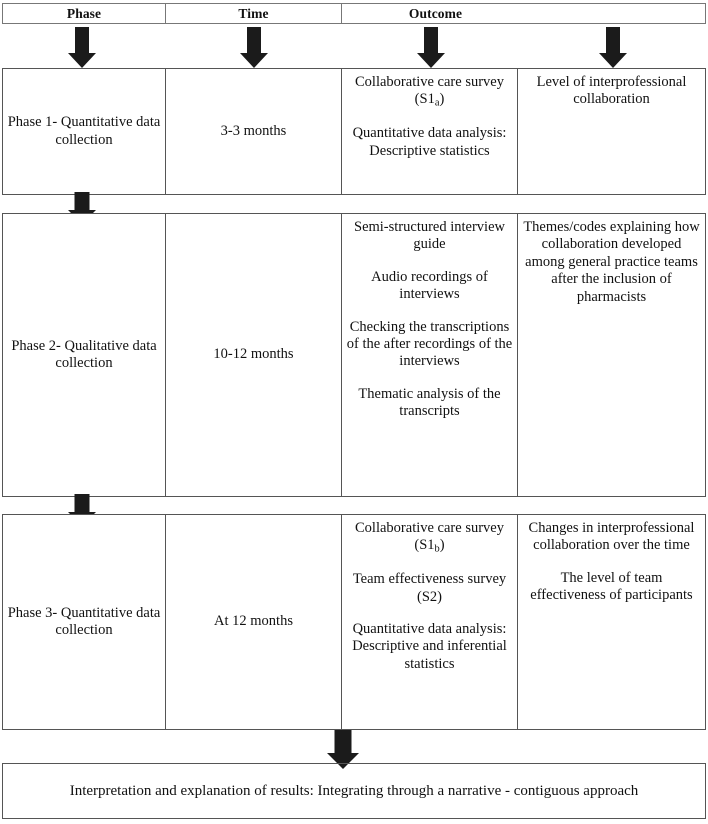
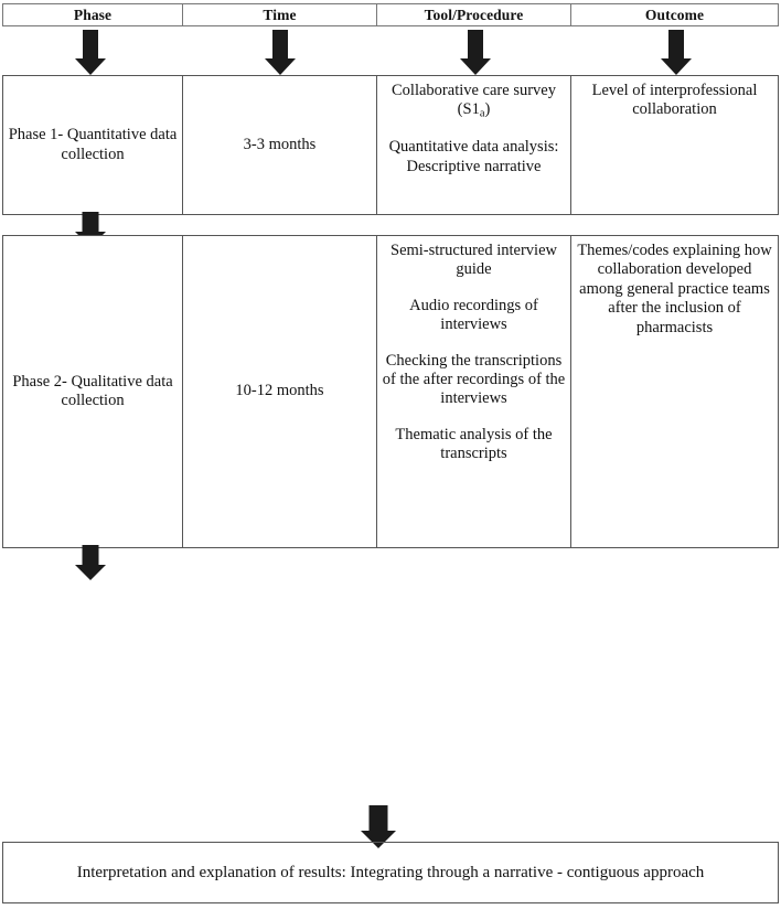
  Phase
  Time
+ Tool/Procedure
  Outcome
  Phase 1- Quantitative data collection
  3-3 months
  Collaborative care survey (S1a)
- Quantitative data analysis: Descriptive statistics
+ Quantitative data analysis: Descriptive narrative
  Level of interprofessional collaboration
  Phase 2- Qualitative data collection
  10-12 months
  Semi-structured interview guide
  Audio recordings of interviews
  Checking the transcriptions of the after recordings of the interviews
  Thematic analysis of the transcripts
  Themes/codes explaining how collaboration developed among general practice teams after the inclusion of pharmacists
- Phase 3- Quantitative data collection
- At 12 months
- Collaborative care survey (S1b)
- Team effectiveness survey (S2)
- Quantitative data analysis: Descriptive and inferential statistics
- Changes in interprofessional collaboration over the time
- The level of team effectiveness of participants
  Interpretation and explanation of results: Integrating through a narrative - contiguous approach
